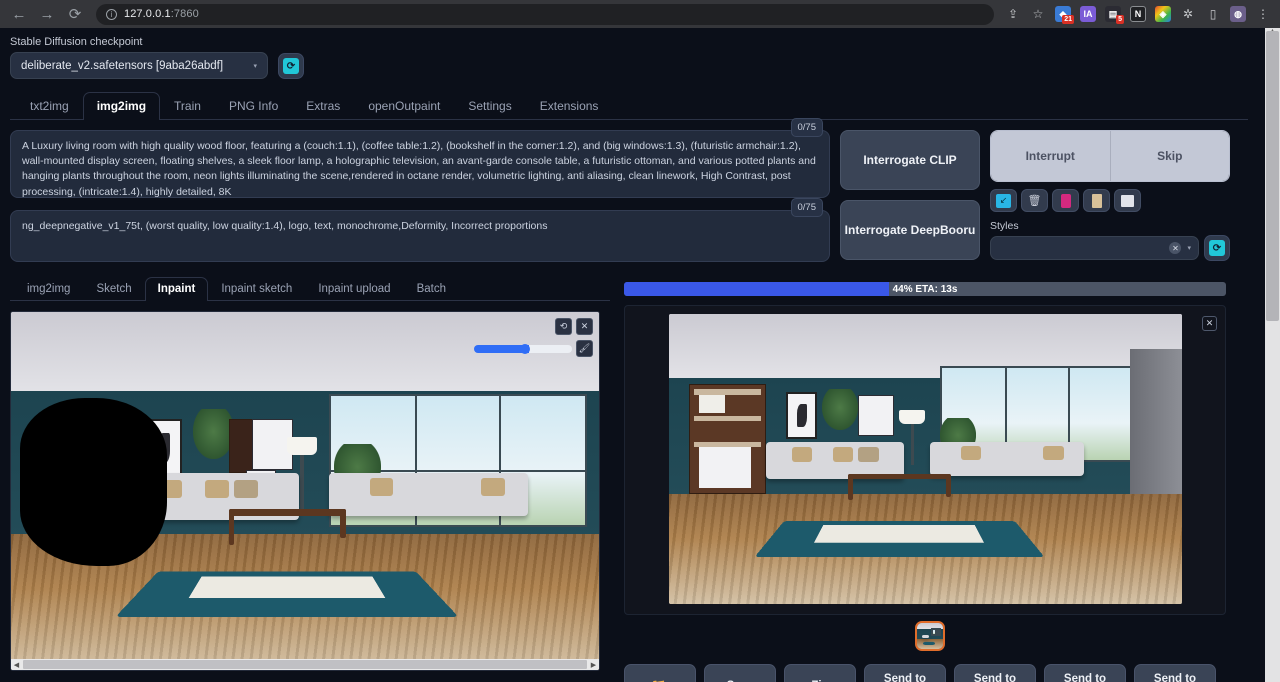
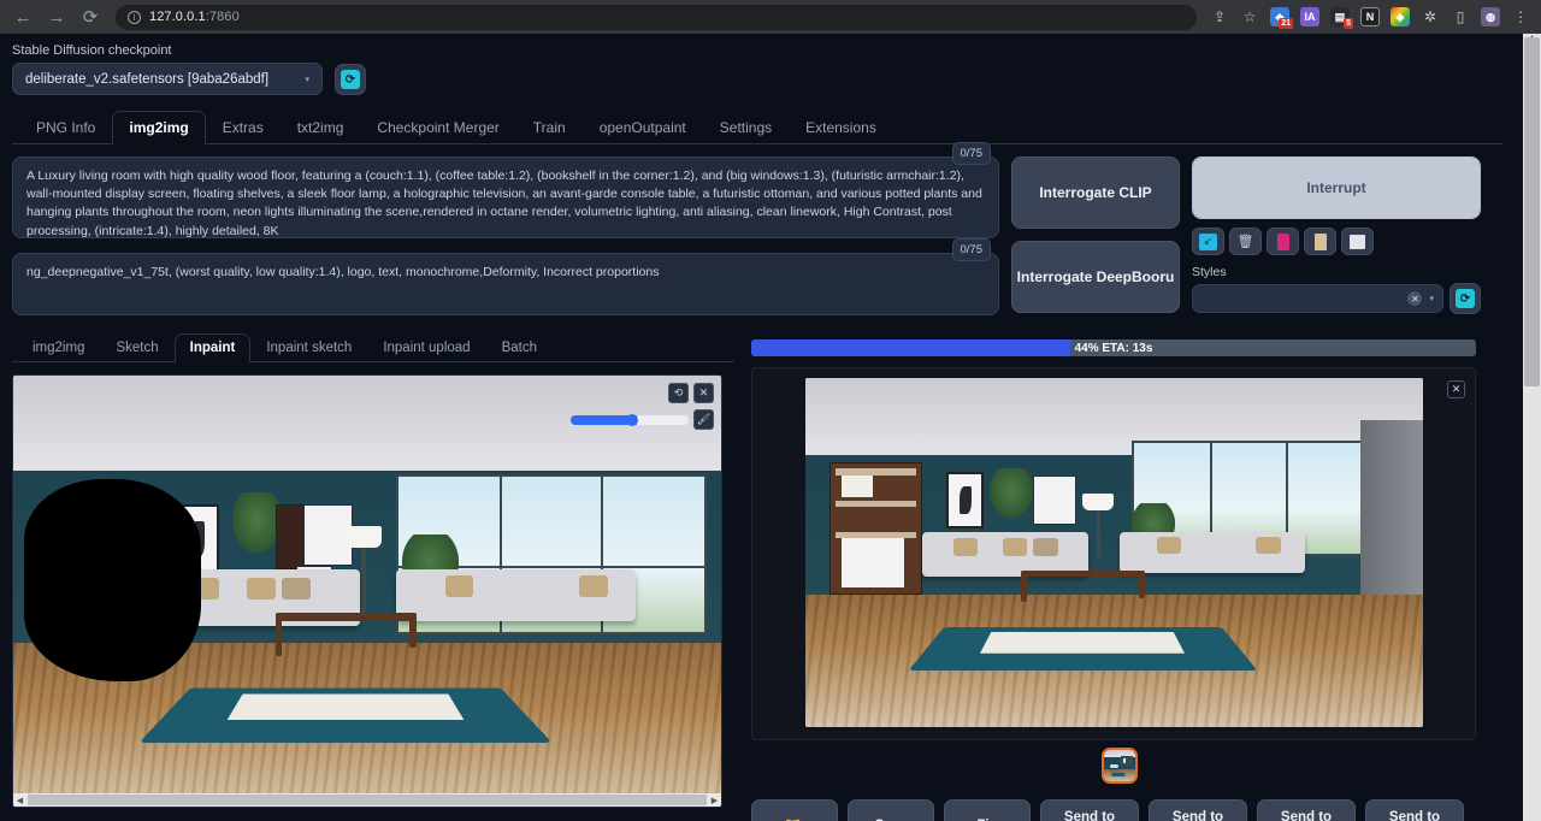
  ←
  →
  ⟳
  i
  127.0.0.1:7860
  ⇪
  ☆
  ◆
  IA
  ▤
  N
  ◈
  ✲
  ▯
  ◍
  ⋮
  Stable Diffusion checkpoint
  deliberate_v2.safetensors [9aba26abdf]
  ⟳
- txt2img
+ PNG Info
  img2img
- Train
+ Extras
- PNG Info
+ txt2img
+ Checkpoint Merger
- Extras
+ Train
  openOutpaint
  Settings
  Extensions
  0/75
  A Luxury living room with high quality wood floor, featuring a (couch:1.1), (coffee table:1.2), (bookshelf in the corner:1.2), and (big windows:1.3), (futuristic armchair:1.2), wall-mounted display screen, floating shelves, a sleek floor lamp, a holographic television, an avant-garde console table, a futuristic ottoman, and various potted plants and hanging plants throughout the room, neon lights illuminating the scene,rendered in octane render, volumetric lighting, anti aliasing, clean linework, High Contrast, post processing, (intricate:1.4), highly detailed, 8K
  0/75
  ng_deepnegative_v1_75t, (worst quality, low quality:1.4), logo, text, monochrome,Deformity, Incorrect proportions
  Interrogate CLIP
  Interrogate DeepBooru
  Interrupt
- Skip
  ↙
  🗑
  Styles
  ✕
  ⟳
  img2img
  Sketch
  Inpaint
  Inpaint sketch
  Inpaint upload
  Batch
  ⟲
  ✕
  🖌
  44% ETA: 13s
  ✕
  Send to
  Send to
  Send to
  Send to
